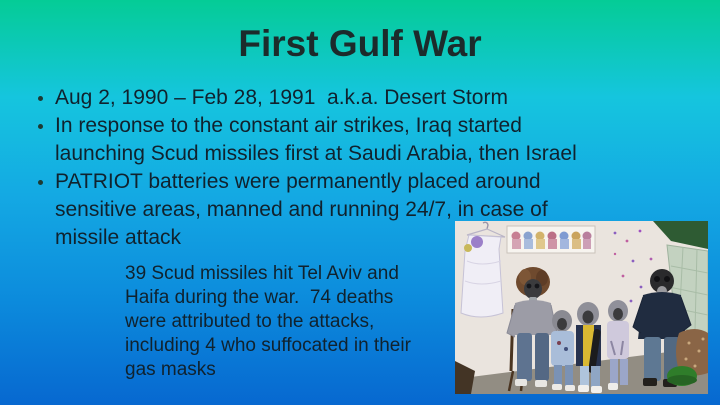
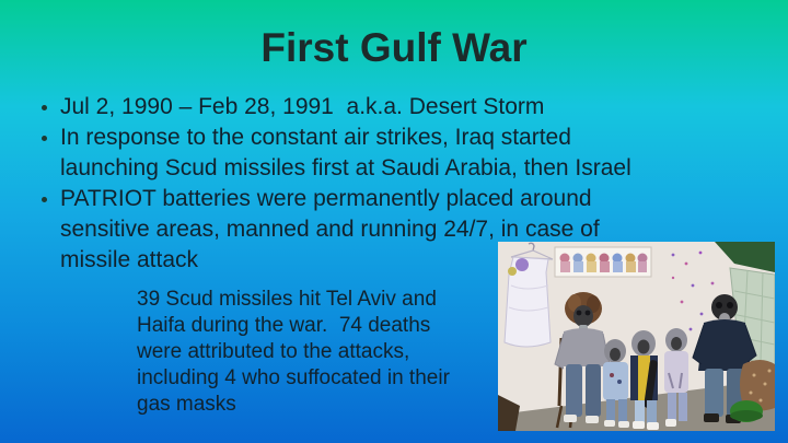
  First Gulf War
- Aug 2, 1990 – Feb 28, 1991 a.k.a. Desert Storm
+ Jul 2, 1990 – Feb 28, 1991 a.k.a. Desert Storm
  In response to the constant air strikes, Iraq started
  launching Scud missiles first at Saudi Arabia, then Israel
  PATRIOT batteries were permanently placed around
  sensitive areas, manned and running 24/7, in case of
  missile attack
  39 Scud missiles hit Tel Aviv and
  Haifa during the war. 74 deaths
  were attributed to the attacks,
  including 4 who suffocated in their
  gas masks
